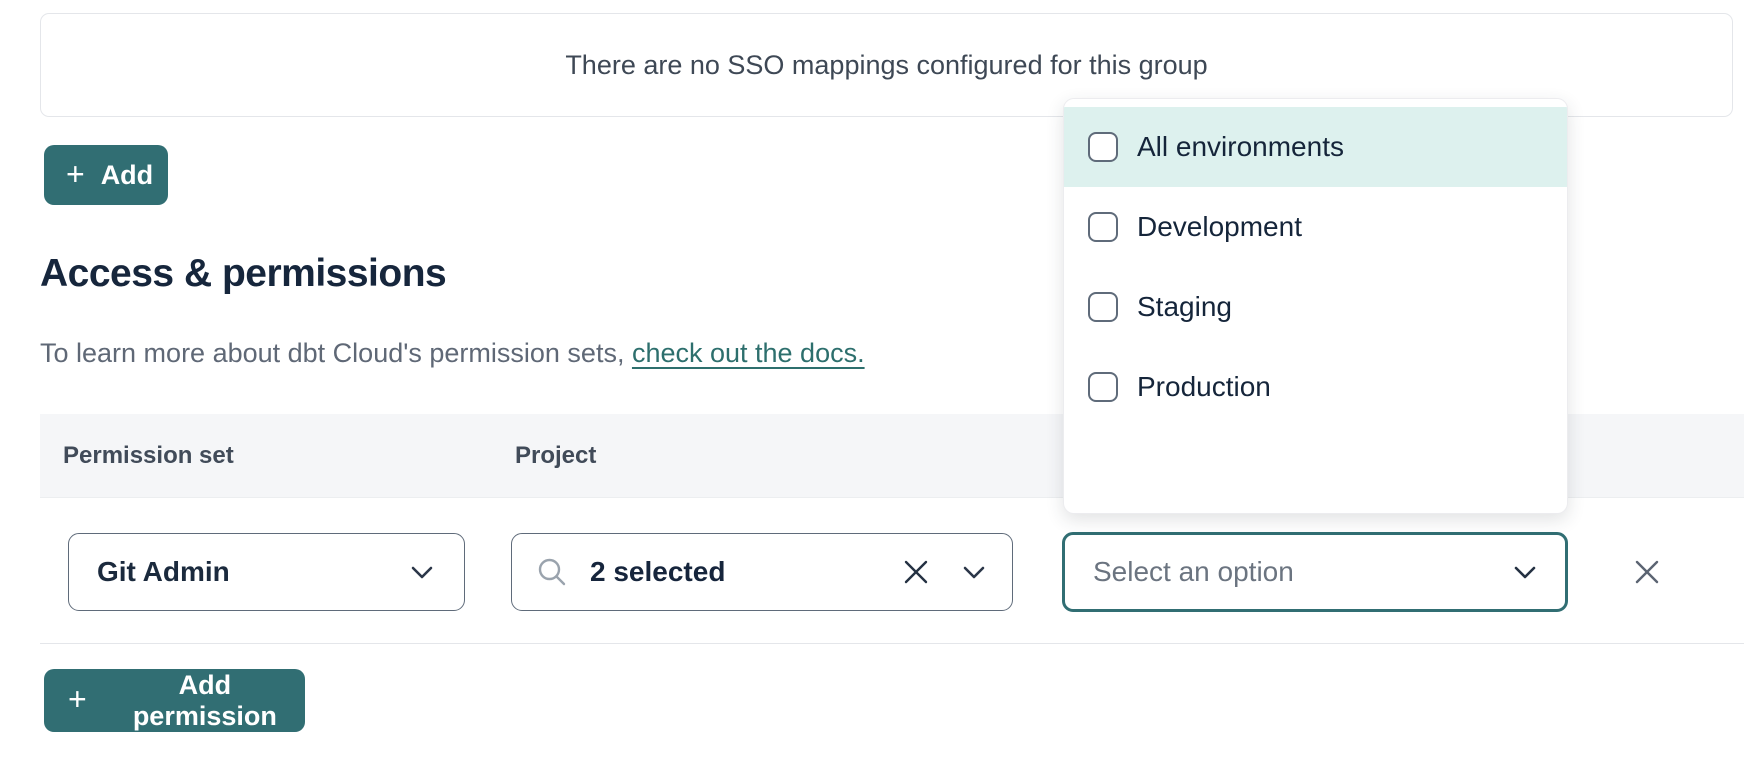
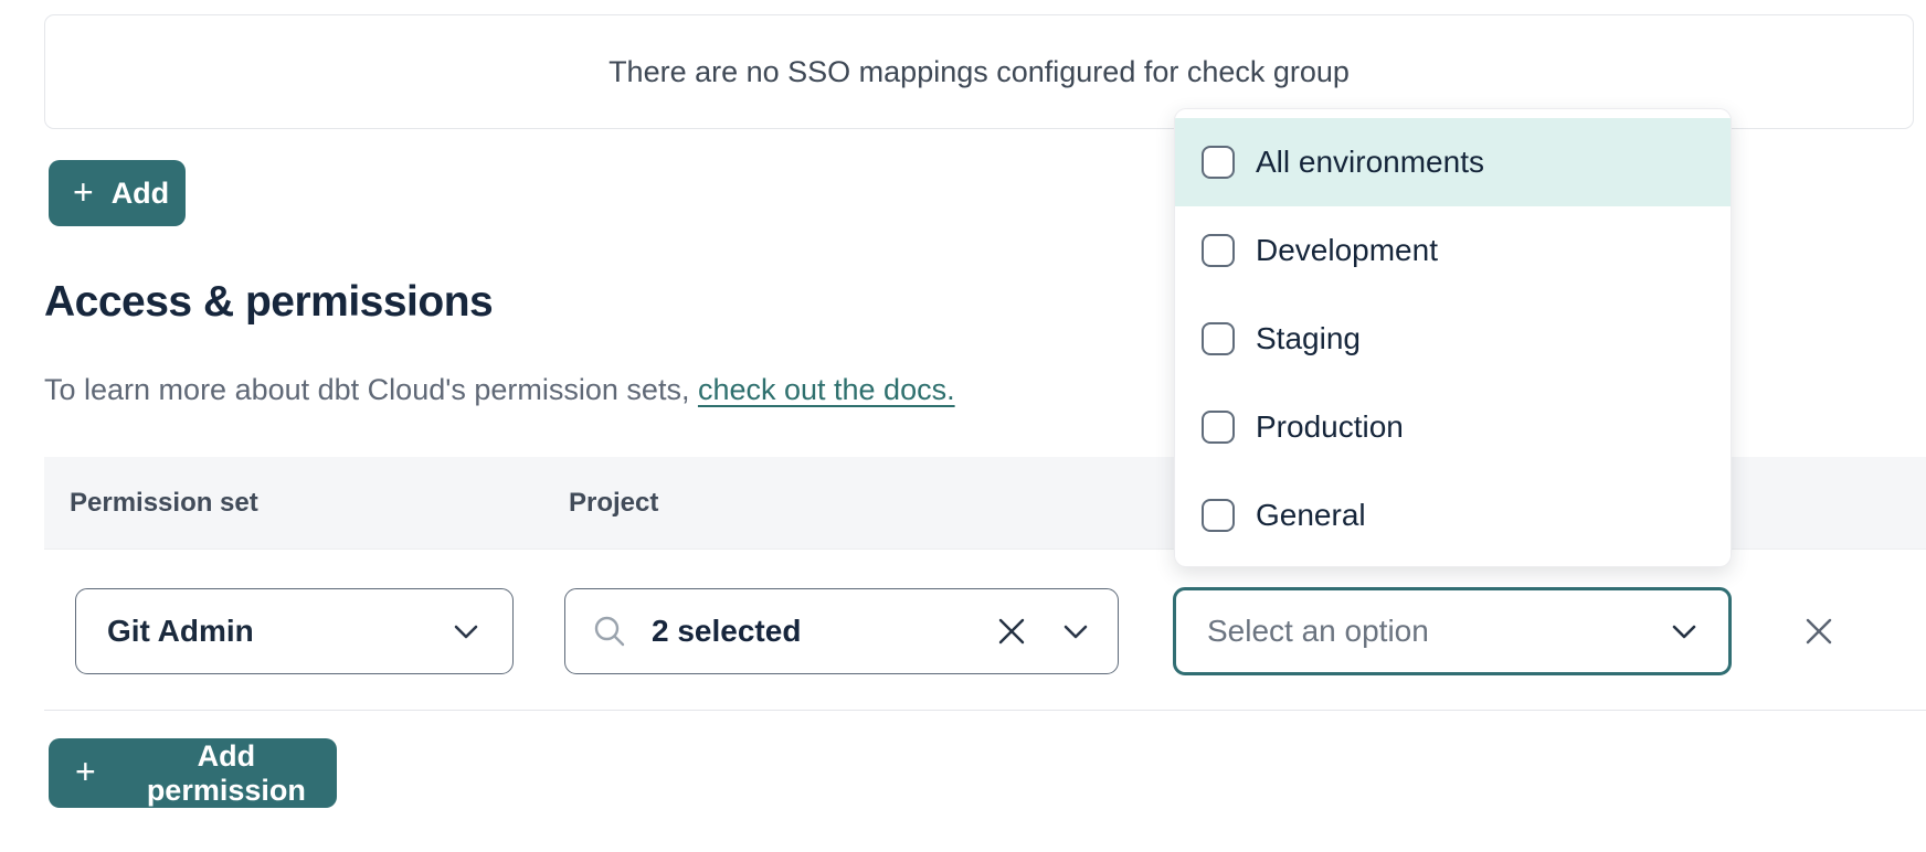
- There are no SSO mappings configured for this group
+ There are no SSO mappings configured for check group
  +
  Add
  Access & permissions
  To learn more about dbt Cloud's permission sets, check out the docs.
  Permission set
  Project
  Git Admin
  2 selected
  Select an option
  All environments
  Development
  Staging
  Production
+ General
  +
  Add permission
